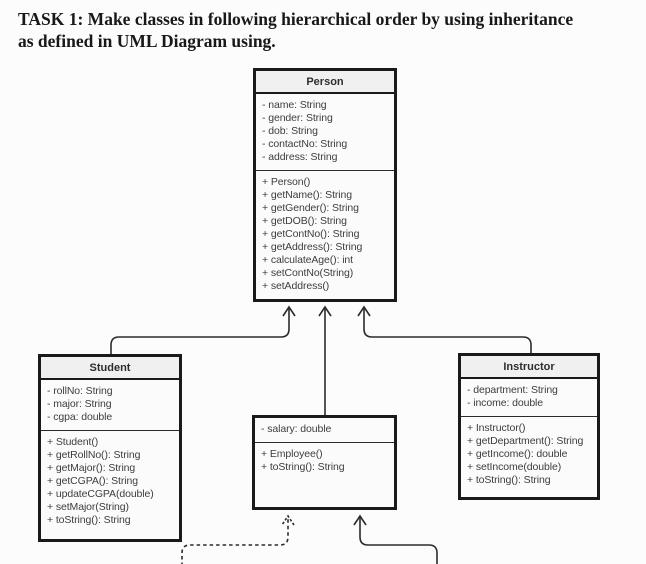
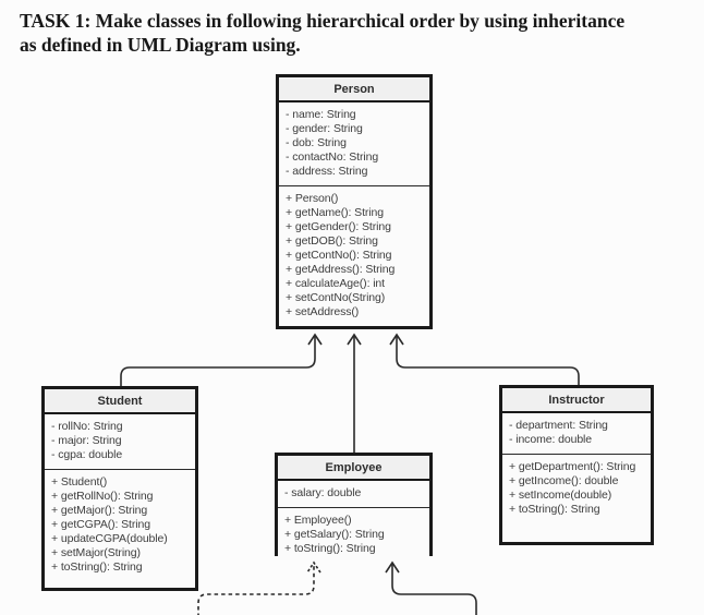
  TASK 1: Make classes in following hierarchical order by using inheritance
  as defined in UML Diagram using.
  Person
  - name: String
  - gender: String
  - dob: String
  - contactNo: String
  - address: String
  + Person()
  + getName(): String
  + getGender(): String
  + getDOB(): String
  + getContNo(): String
  + getAddress(): String
  + calculateAge(): int
  + setContNo(String)
  + setAddress()
  Student
  - rollNo: String
  - major: String
  - cgpa: double
  + Student()
  + getRollNo(): String
  + getMajor(): String
  + getCGPA(): String
  + updateCGPA(double)
  + setMajor(String)
  + toString(): String
+ Employee
  - salary: double
  + Employee()
+ + getSalary(): String
  + toString(): String
  Instructor
  - department: String
  - income: double
- + Instructor()
  + getDepartment(): String
  + getIncome(): double
  + setIncome(double)
  + toString(): String
